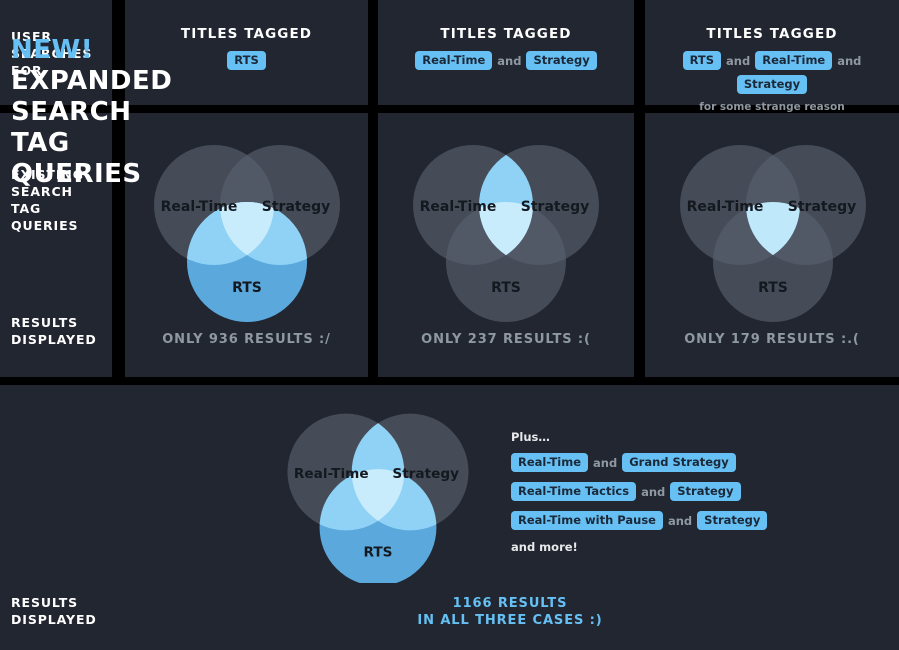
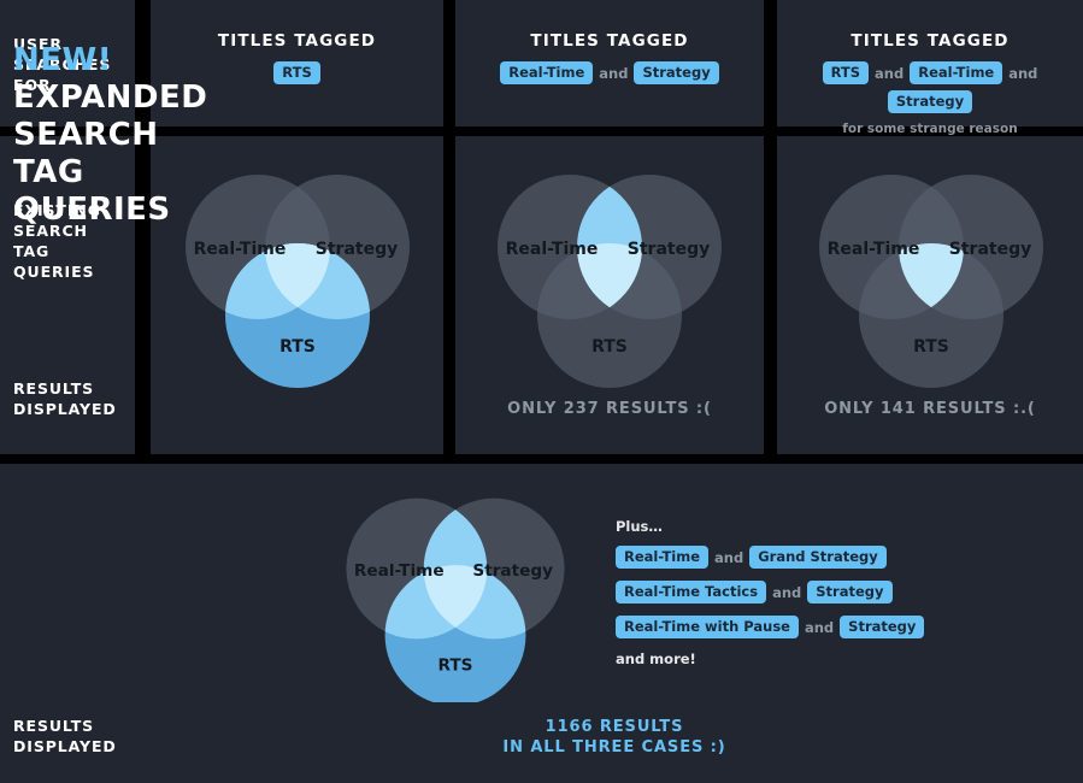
  USER
  SEARCHES
  FOR
  TITLES TAGGED
  RTS
  TITLES TAGGED
  Real-Time
  and
  Strategy
  TITLES TAGGED
  RTS
  and
  Real-Time
  and
  Strategy
  for some strange reason
  EXISTING
  SEARCH
  TAG
  QUERIES
  RESULTS
  DISPLAYED
  Real-Time
  Strategy
  RTS
- ONLY 936 RESULTS :/
  Real-Time
  Strategy
  RTS
  ONLY 237 RESULTS :(
  Real-Time
  Strategy
  RTS
- ONLY 179 RESULTS :.(
+ ONLY 141 RESULTS :.(
  NEW!
  EXPANDED
  SEARCH
  TAG
  QUERIES
  RESULTS
  DISPLAYED
  Real-Time
  Strategy
  RTS
  Plus…
  Real-Time
  and
  Grand Strategy
  Real-Time Tactics
  and
  Strategy
  Real-Time with Pause
  and
  Strategy
  and more!
  1166 RESULTS
  IN ALL THREE CASES :)
